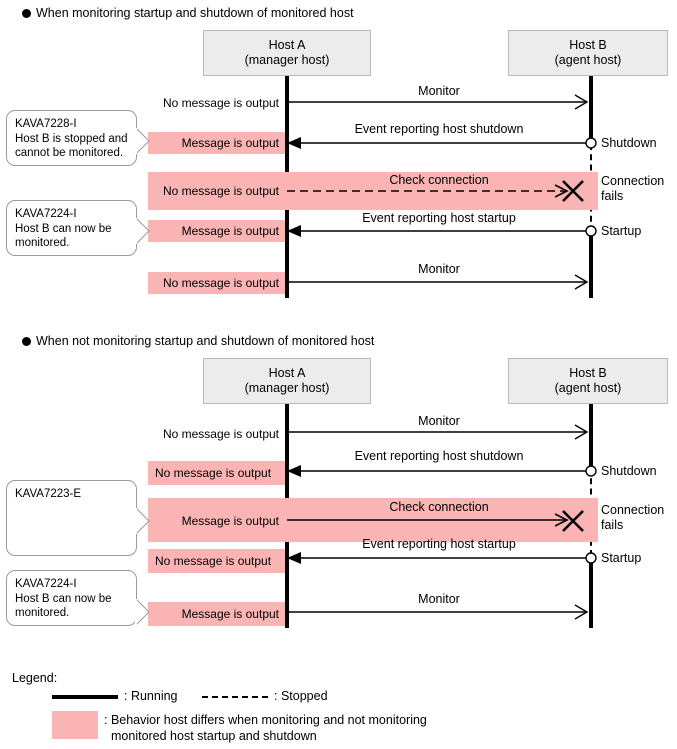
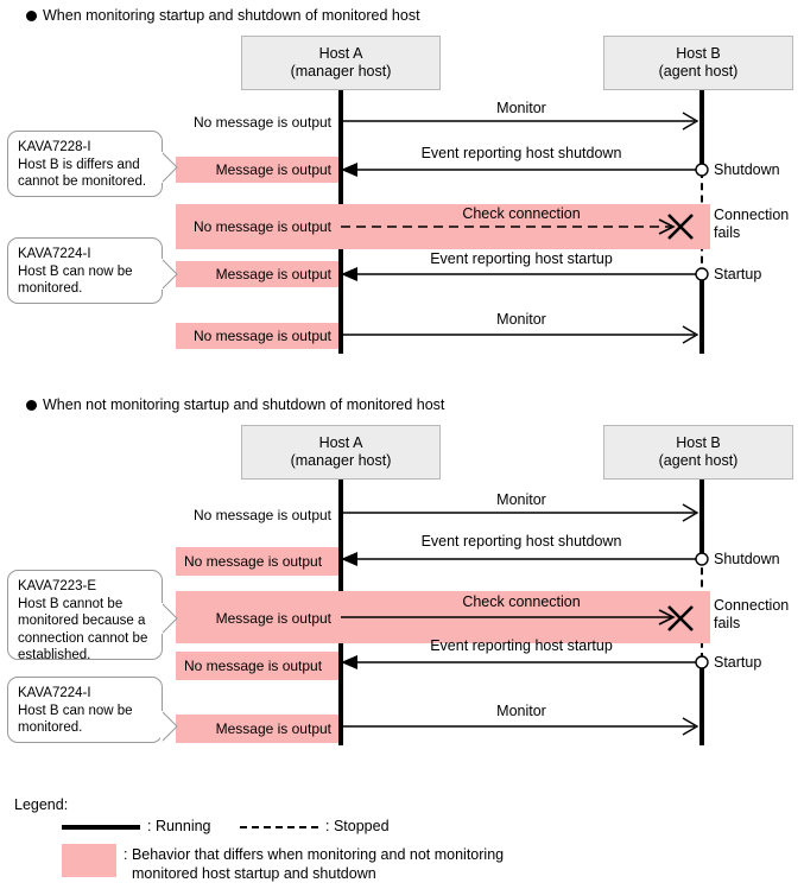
  When monitoring startup and shutdown of monitored host
  Host A
  (manager host)
  Host B
  (agent host)
  No message is output
  Message is output
  No message is output
  Message is output
  No message is output
  Monitor
  Event reporting host shutdown
  Shutdown
  Check connection
  Connection fails
  Event reporting host startup
  Startup
  Monitor
  KAVA7228-I
- Host B is stopped and cannot be monitored.
+ Host B is differs and cannot be monitored.
  KAVA7224-I
  Host B can now be monitored.
  When not monitoring startup and shutdown of monitored host
  Host A
  (manager host)
  Host B
  (agent host)
  No message is output
  No message is output
  Message is output
  No message is output
  Message is output
  Monitor
  Event reporting host shutdown
  Shutdown
  Check connection
  Connection fails
  Event reporting host startup
  Startup
  Monitor
  KAVA7223-E
+ Host B cannot be monitored because a connection cannot be established.
  KAVA7224-I
  Host B can now be monitored.
  Legend:
  : Running
  : Stopped
- : Behavior host differs when monitoring and not monitoring
+ : Behavior that differs when monitoring and not monitoring
  monitored host startup and shutdown
